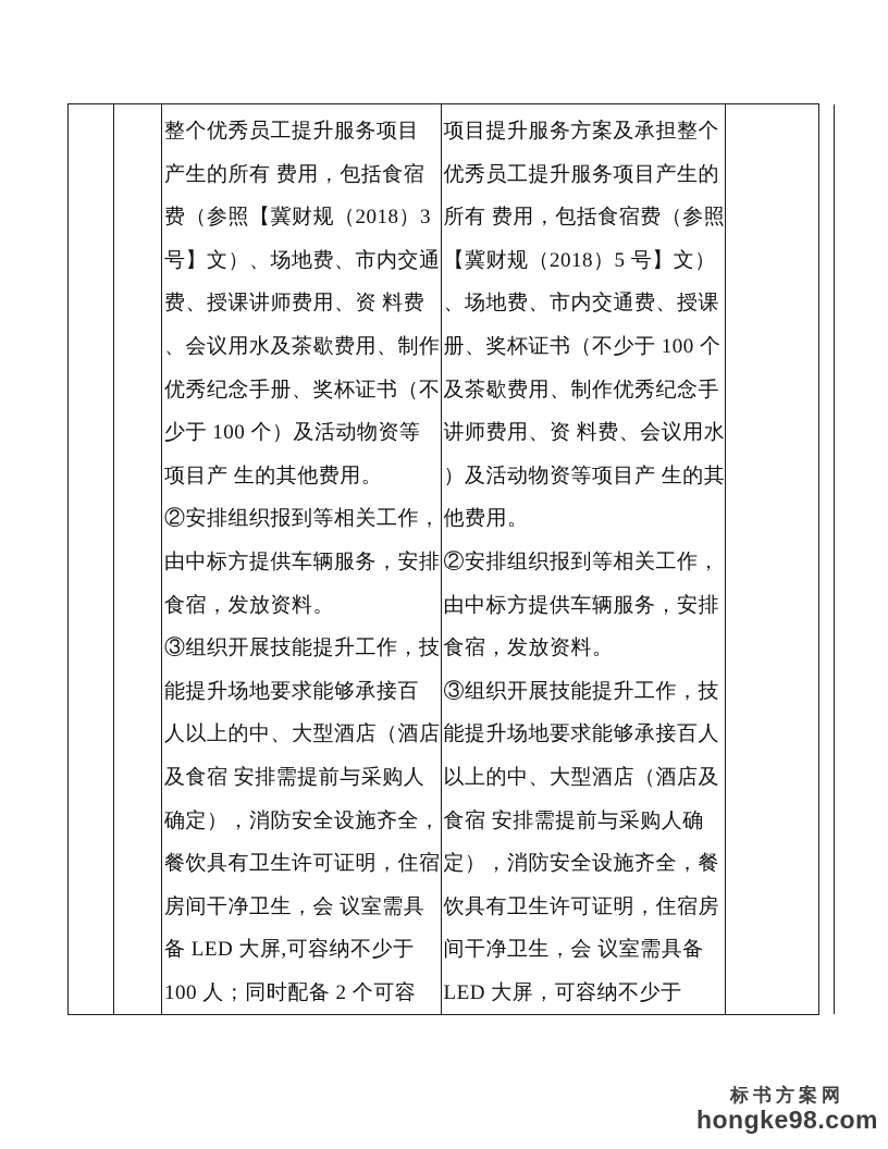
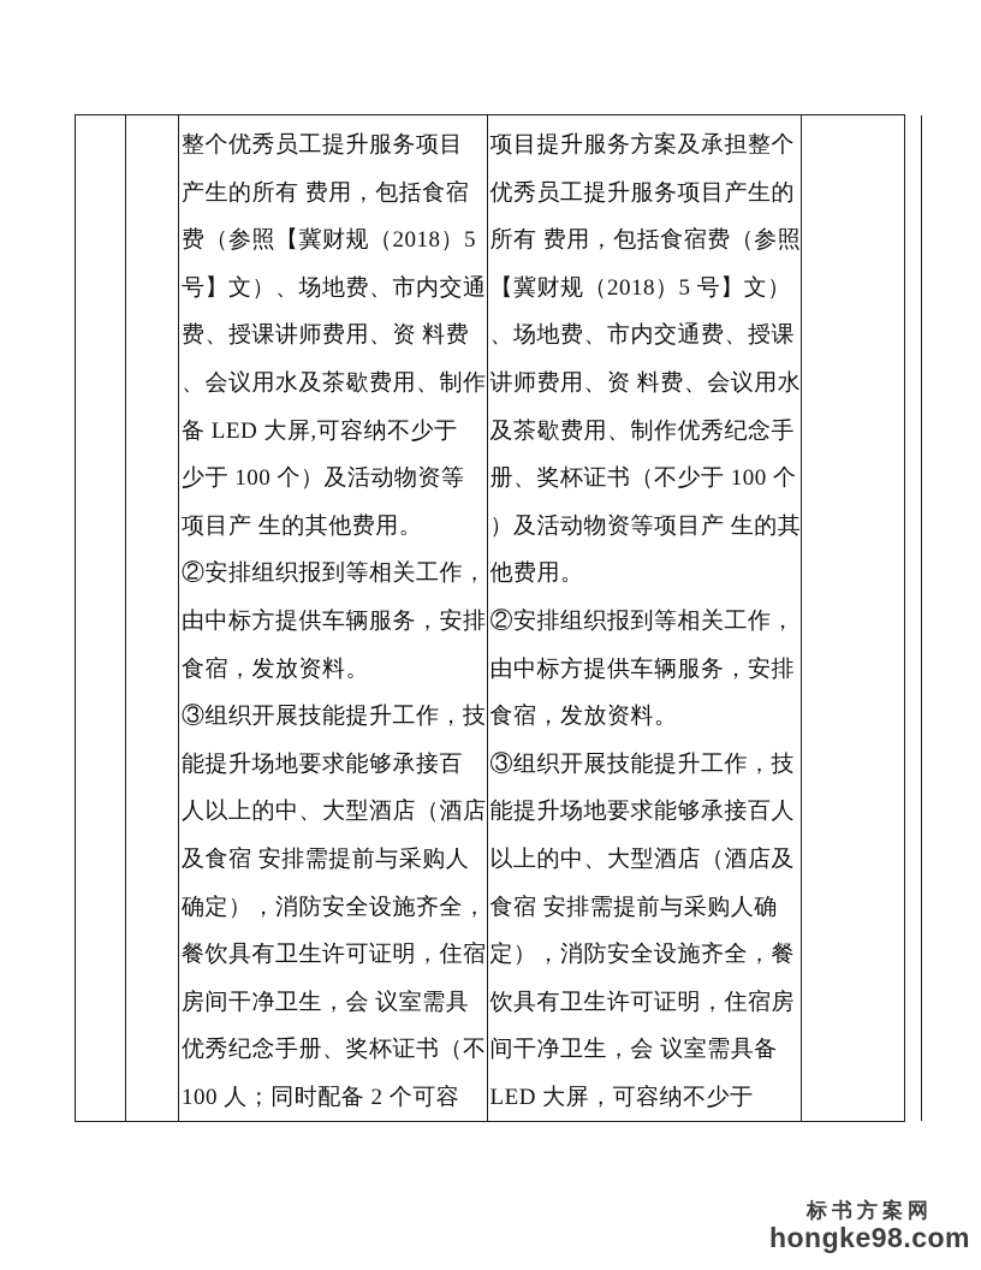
  整个优秀员工提升服务项目
  产生的所有 费用，包括食宿
- 费（参照【冀财规（2018）3
+ 费（参照【冀财规（2018）5
  号】文）、场地费、市内交通
  费、授课讲师费用、资 料费
  、会议用水及茶歇费用、制作
- 优秀纪念手册、奖杯证书（不
+ 备 LED 大屏,可容纳不少于
  少于 100 个）及活动物资等
  项目产 生的其他费用。
  ②安排组织报到等相关工作，
  由中标方提供车辆服务，安排
  食宿，发放资料。
  ③组织开展技能提升工作，技
  能提升场地要求能够承接百
  人以上的中、大型酒店（酒店
  及食宿 安排需提前与采购人
  确定），消防安全设施齐全，
  餐饮具有卫生许可证明，住宿
  房间干净卫生，会 议室需具
- 备 LED 大屏,可容纳不少于
+ 优秀纪念手册、奖杯证书（不
  100 人；同时配备 2 个可容
  项目提升服务方案及承担整个
  优秀员工提升服务项目产生的
  所有 费用，包括食宿费（参照
  【冀财规（2018）5 号】文）
  、场地费、市内交通费、授课
- 册、奖杯证书（不少于 100 个
+ 讲师费用、资 料费、会议用水
  及茶歇费用、制作优秀纪念手
- 讲师费用、资 料费、会议用水
+ 册、奖杯证书（不少于 100 个
  ）及活动物资等项目产 生的其
  他费用。
  ②安排组织报到等相关工作，
  由中标方提供车辆服务，安排
  食宿，发放资料。
  ③组织开展技能提升工作，技
  能提升场地要求能够承接百人
  以上的中、大型酒店（酒店及
  食宿 安排需提前与采购人确
  定），消防安全设施齐全，餐
  饮具有卫生许可证明，住宿房
  间干净卫生，会 议室需具备
  LED 大屏，可容纳不少于
  标书方案网
  hongke98.com
